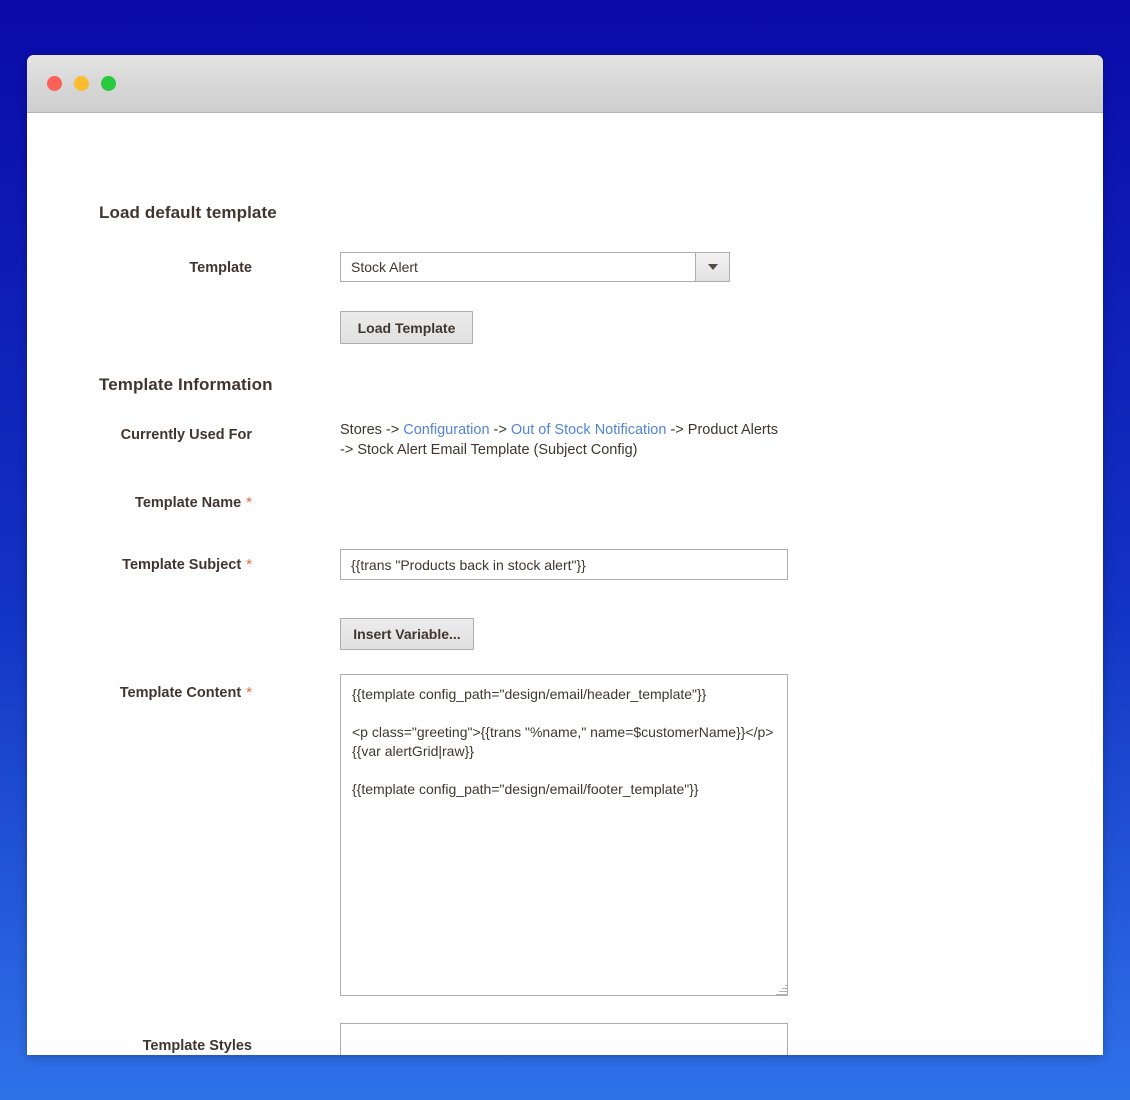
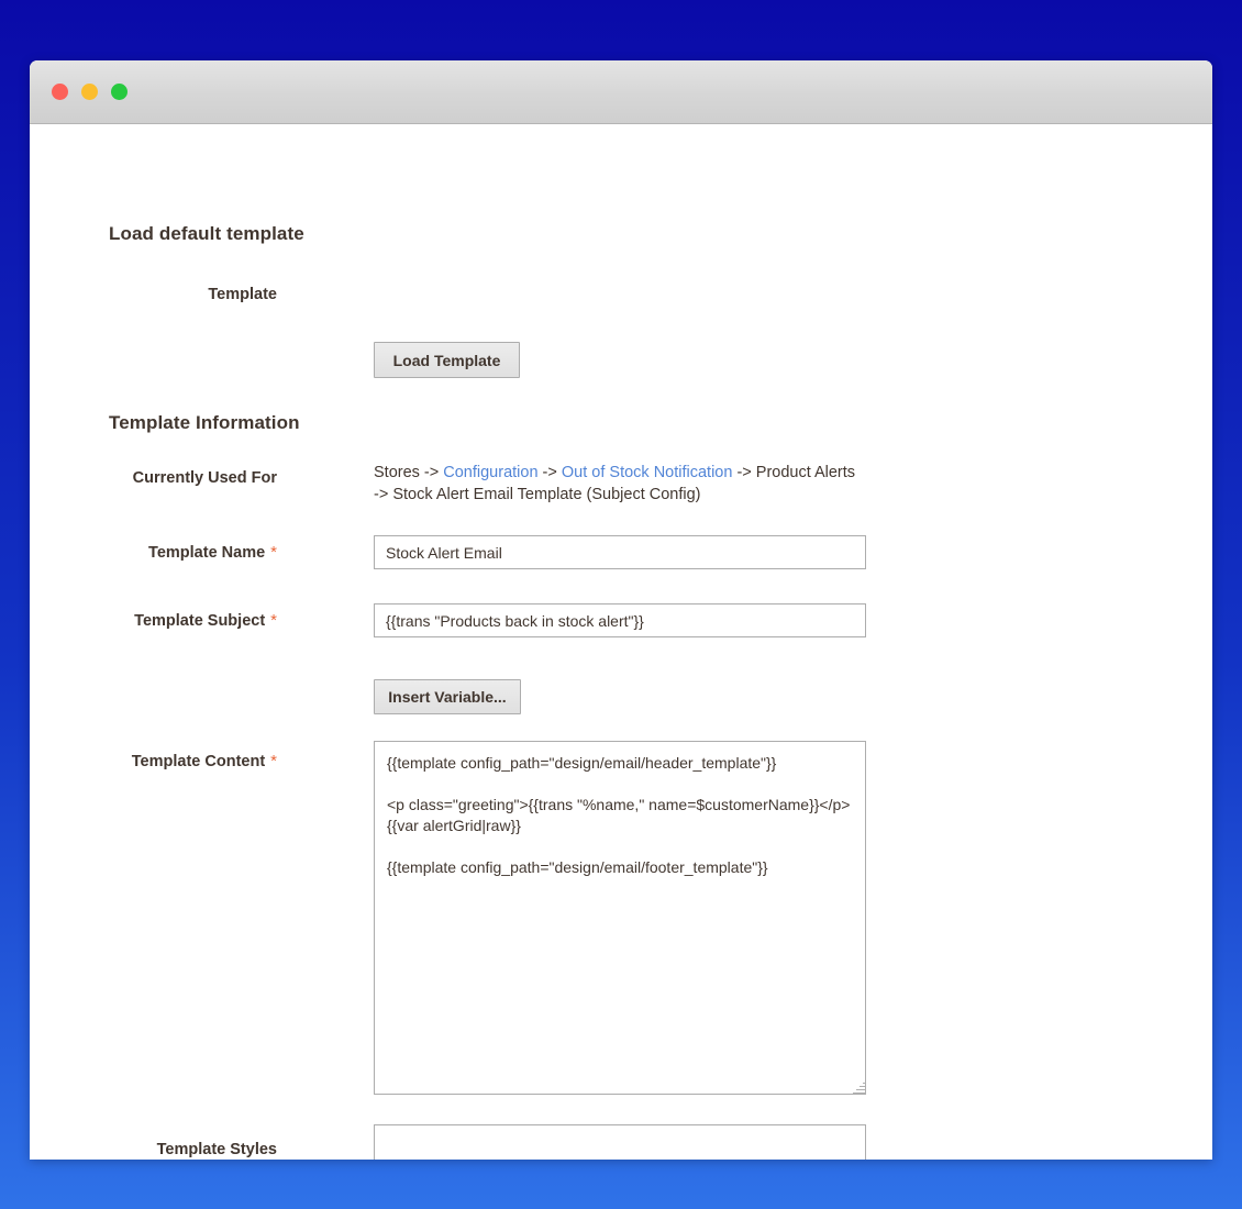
  Load default template
  Template
- Stock Alert
  Load Template
  Template Information
  Currently Used For
  Stores -> Configuration -> Out of Stock Notification -> Product Alerts -> Stock Alert Email Template (Subject Config)
  Template Name *
+ Stock Alert Email
  Template Subject *
  {{trans "Products back in stock alert"}}
  Insert Variable...
  Template Content *
  {{template config_path="design/email/header_template"}}
  <p class="greeting">{{trans "%name," name=$customerName}}</p>
  {{var alertGrid|raw}}
  {{template config_path="design/email/footer_template"}}
  Template Styles
